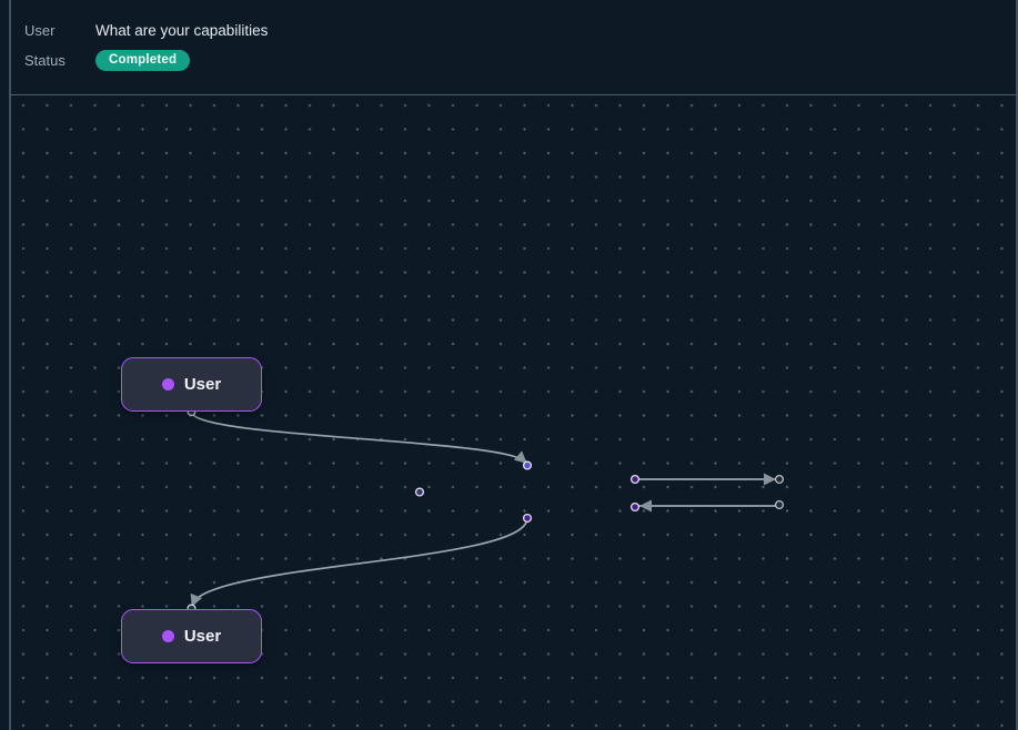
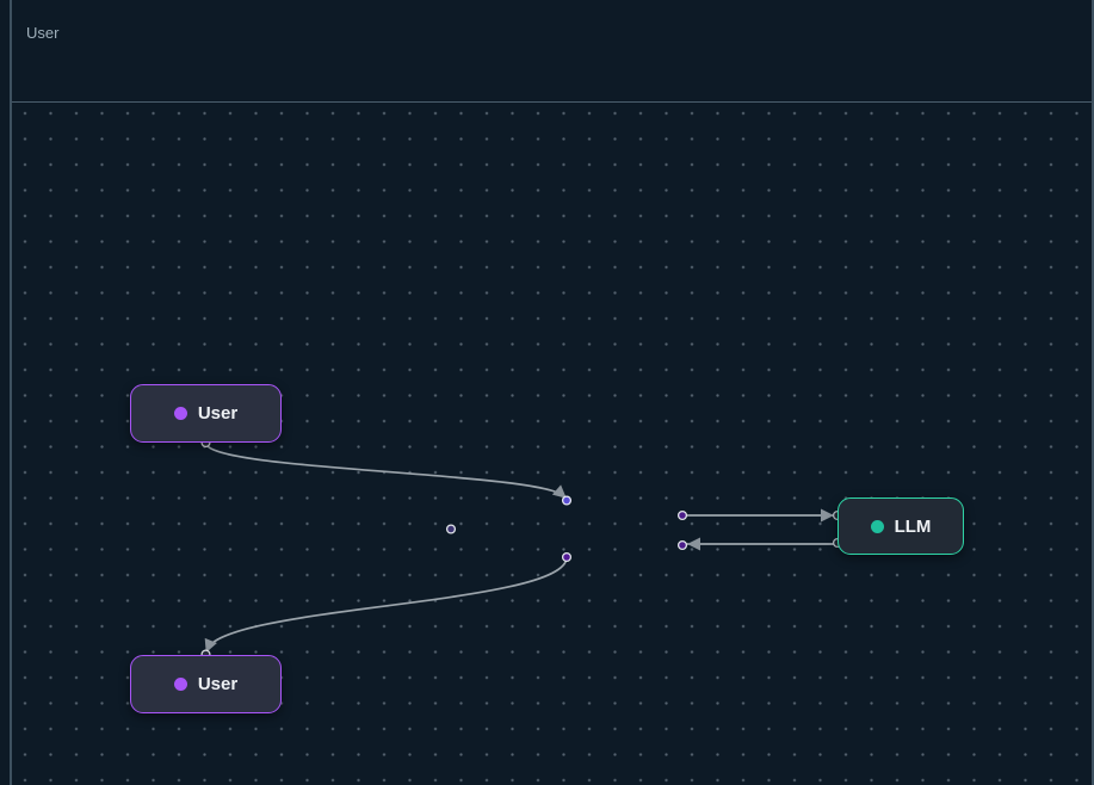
  User
- What are your capabilities
- Status
- Completed
  User
+ LLM
  User
